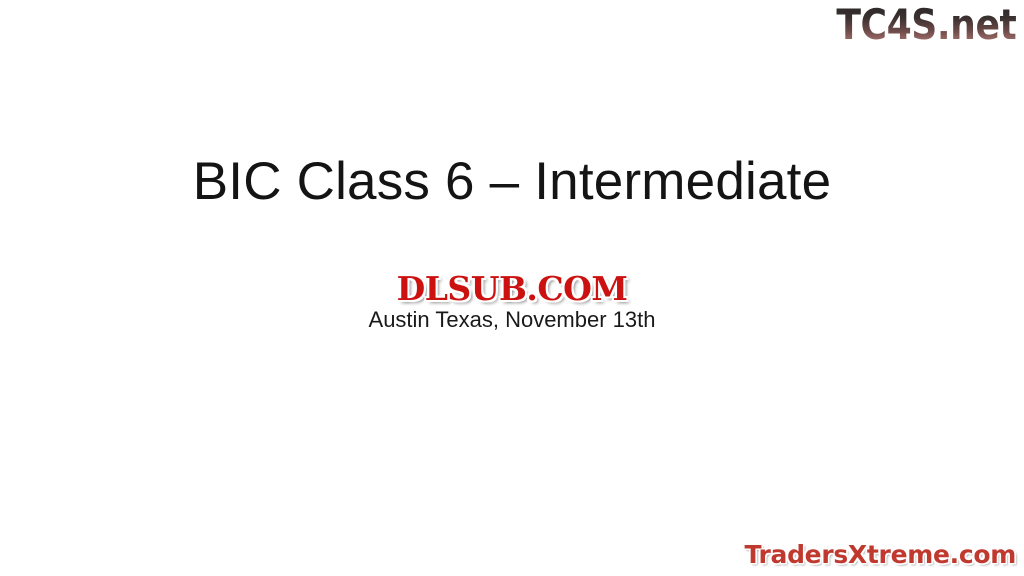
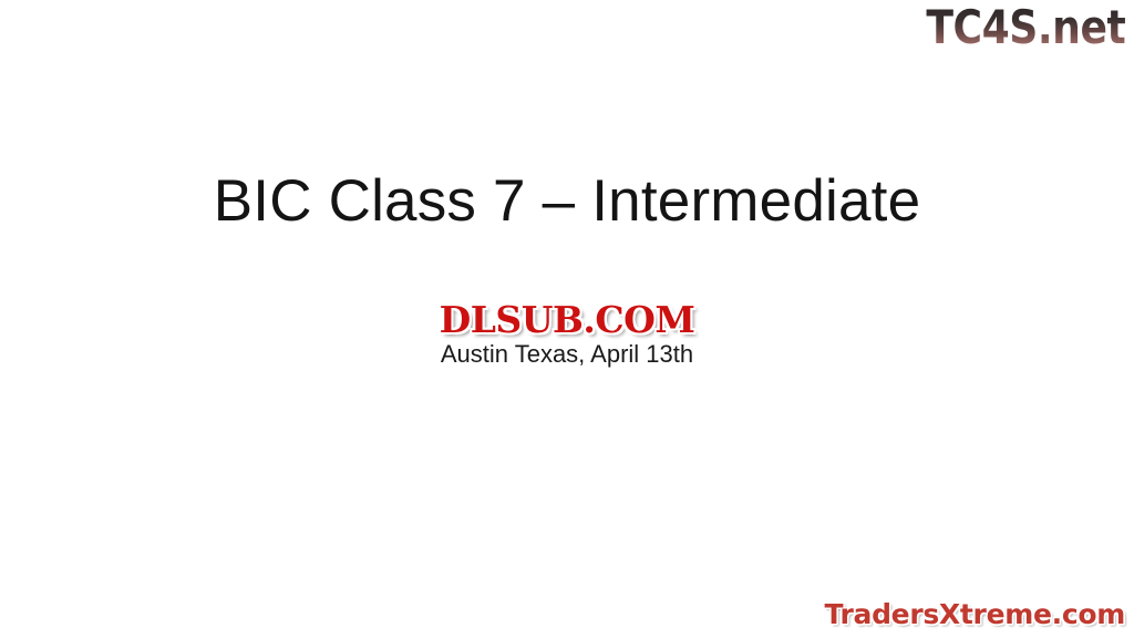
  TC4S.net
- BIC Class 6 – Intermediate
+ BIC Class 7 – Intermediate
  DLSUB.COM
- Austin Texas, November 13th
+ Austin Texas, April 13th
  TradersXtreme.com
